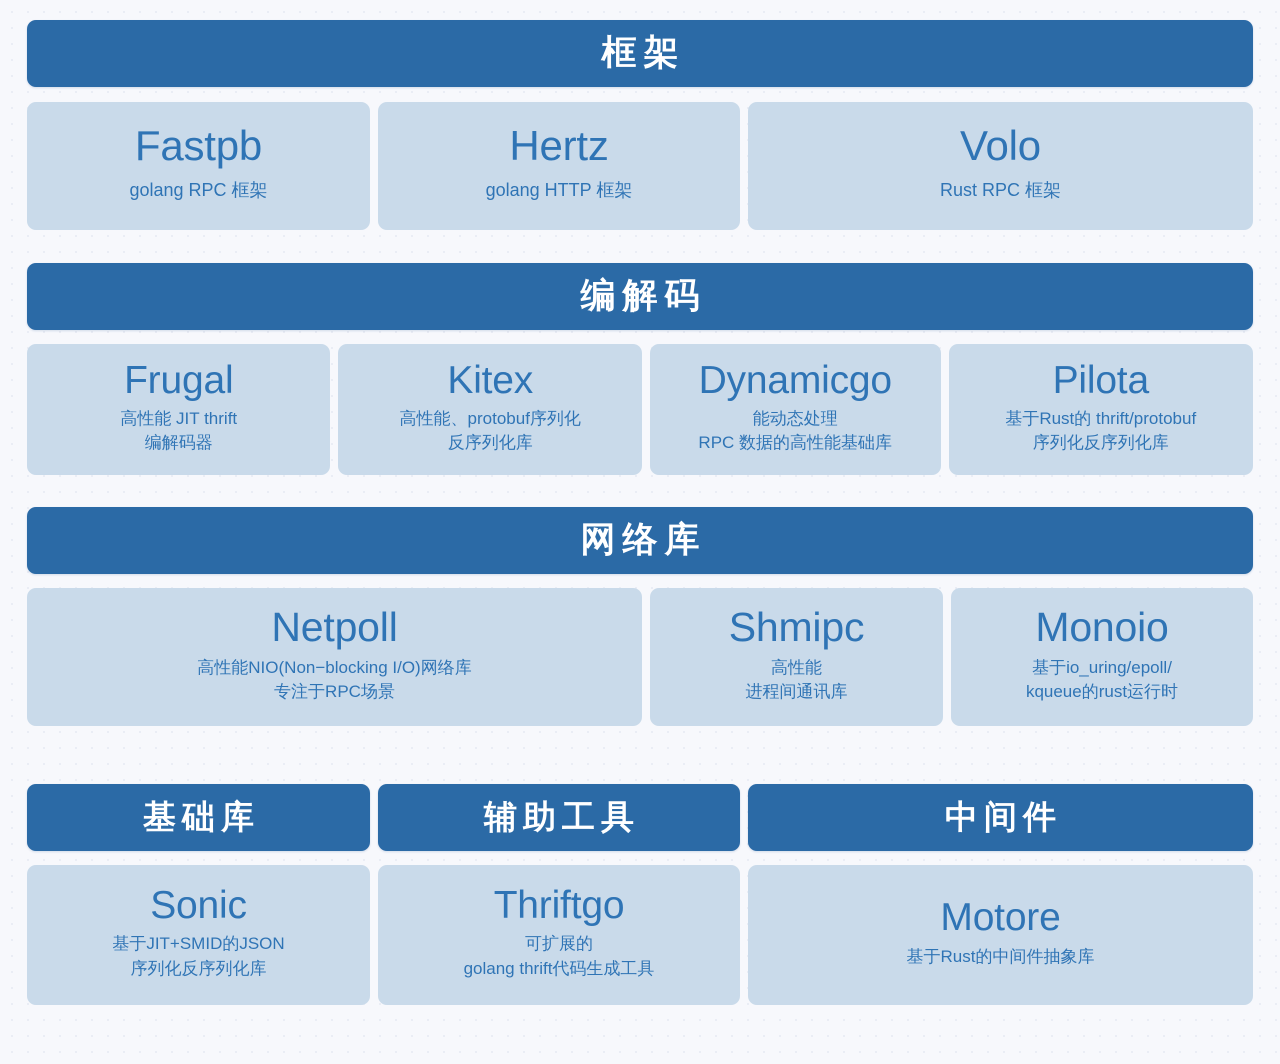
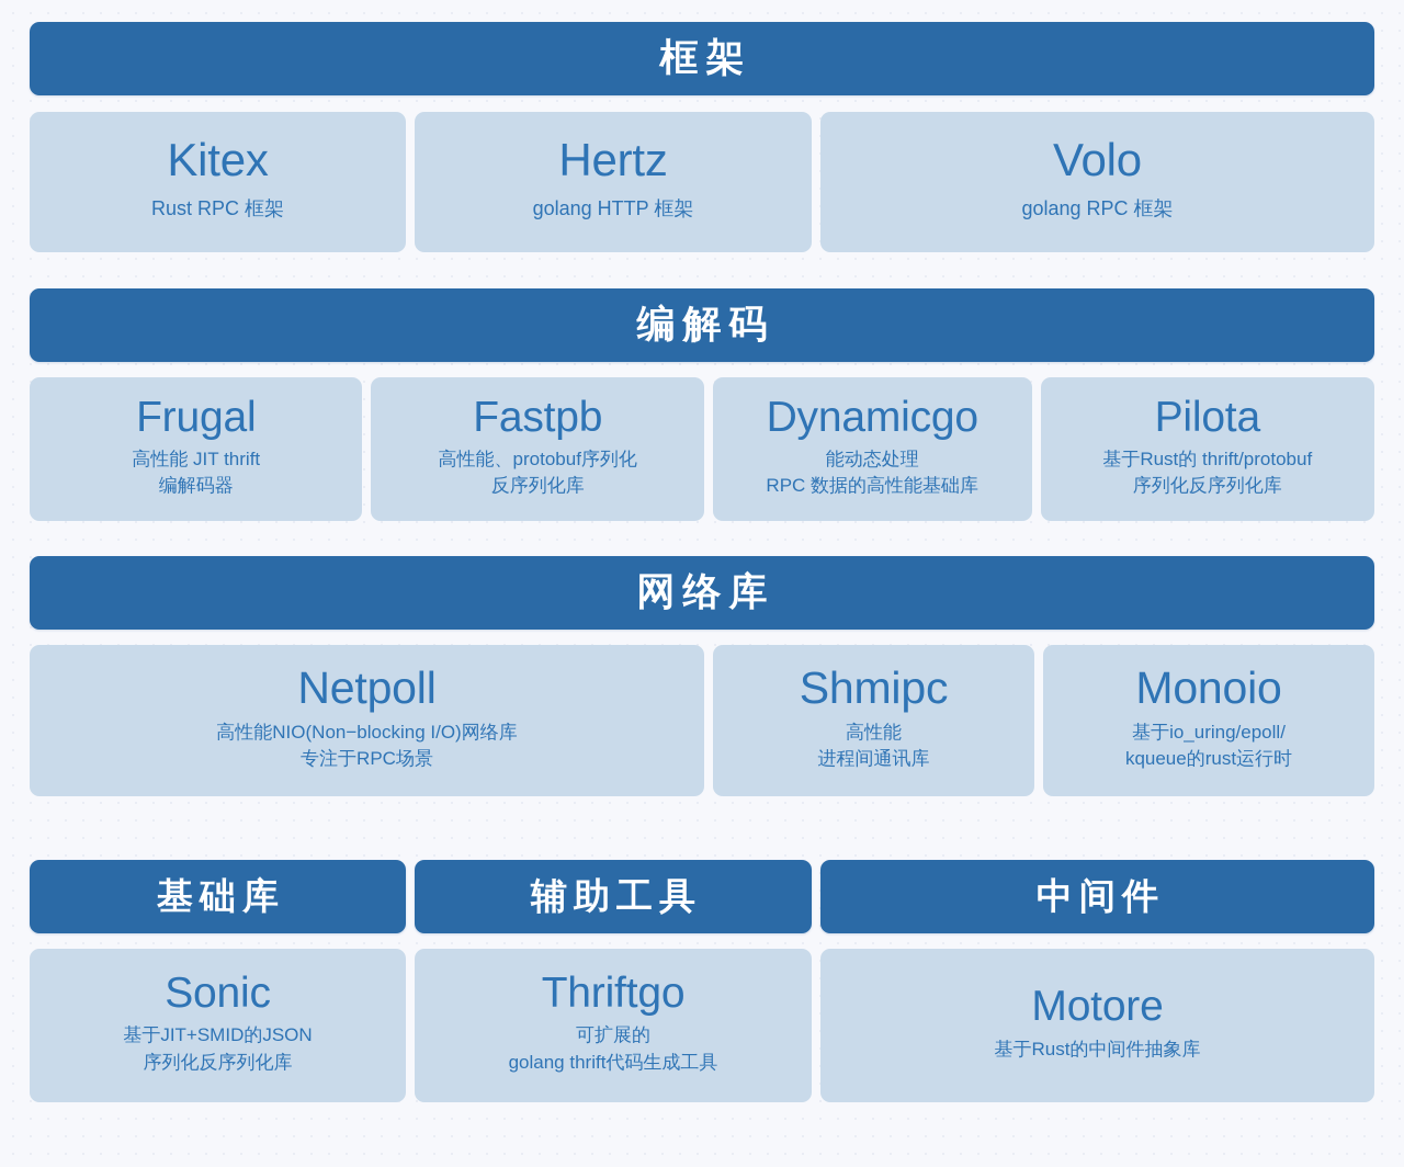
  框架
- Fastpb
+ Kitex
- golang RPC 框架
+ Rust RPC 框架
  Hertz
  golang HTTP 框架
  Volo
- Rust RPC 框架
+ golang RPC 框架
  编解码
  Frugal
  高性能 JIT thrift
  编解码器
- Kitex
+ Fastpb
  高性能、protobuf序列化
  反序列化库
  Dynamicgo
  能动态处理
  RPC 数据的高性能基础库
  Pilota
  基于Rust的 thrift/protobuf
  序列化反序列化库
  网络库
  Netpoll
  高性能NIO(Non−blocking I/O)网络库
  专注于RPC场景
  Shmipc
  高性能
  进程间通讯库
  Monoio
  基于io_uring/epoll/
  kqueue的rust运行时
  基础库
  辅助工具
  中间件
  Sonic
  基于JIT+SMID的JSON
  序列化反序列化库
  Thriftgo
  可扩展的
  golang thrift代码生成工具
  Motore
  基于Rust的中间件抽象库
